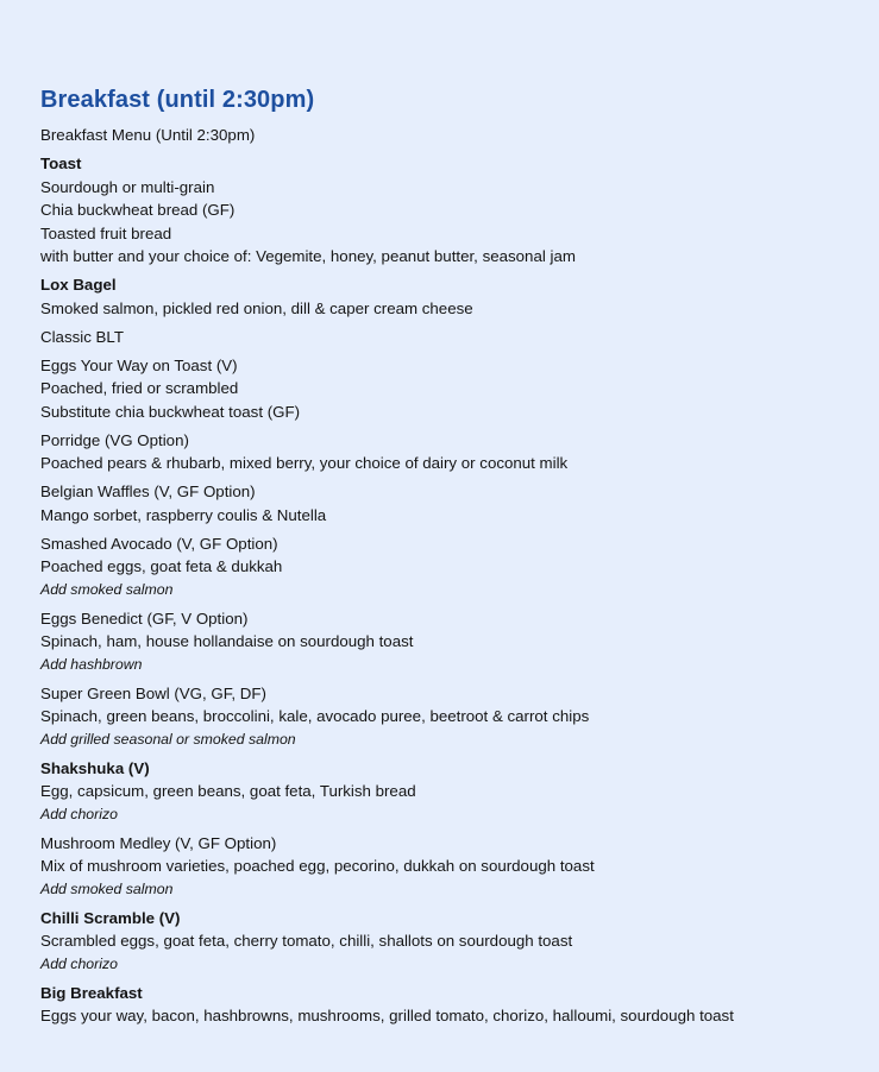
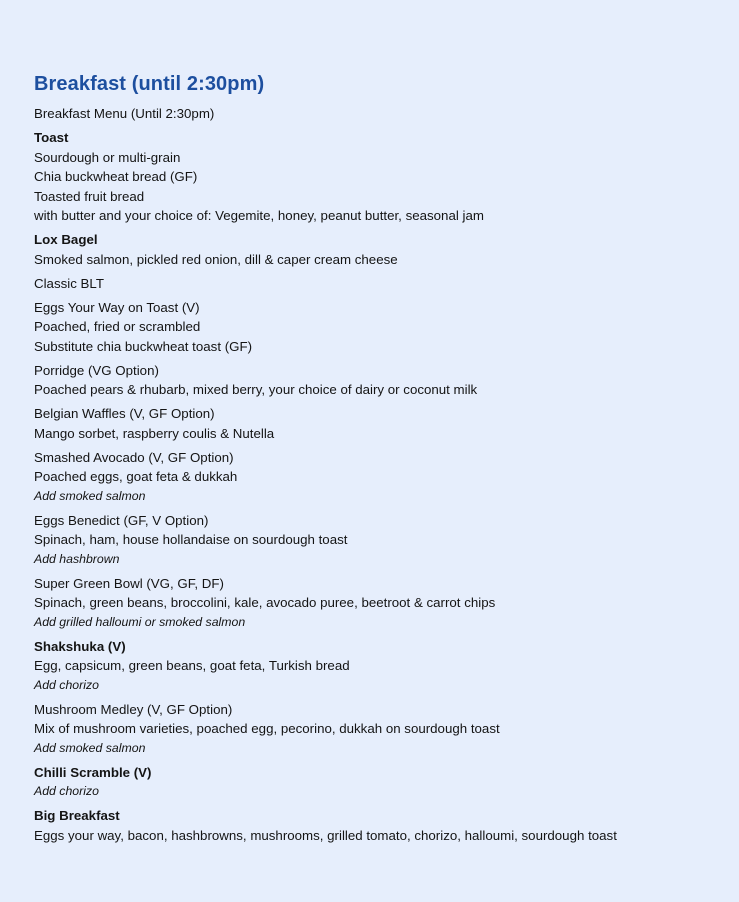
  Breakfast (until 2:30pm)
  Breakfast Menu (Until 2:30pm)
  Toast
  Sourdough or multi-grain
  Chia buckwheat bread (GF)
  Toasted fruit bread
  with butter and your choice of: Vegemite, honey, peanut butter, seasonal jam
  Lox Bagel
  Smoked salmon, pickled red onion, dill & caper cream cheese
  Classic BLT
  Eggs Your Way on Toast (V)
  Poached, fried or scrambled
  Substitute chia buckwheat toast (GF)
  Porridge (VG Option)
  Poached pears & rhubarb, mixed berry, your choice of dairy or coconut milk
  Belgian Waffles (V, GF Option)
  Mango sorbet, raspberry coulis & Nutella
  Smashed Avocado (V, GF Option)
  Poached eggs, goat feta & dukkah
  Add smoked salmon
  Eggs Benedict (GF, V Option)
  Spinach, ham, house hollandaise on sourdough toast
  Add hashbrown
  Super Green Bowl (VG, GF, DF)
  Spinach, green beans, broccolini, kale, avocado puree, beetroot & carrot chips
- Add grilled seasonal or smoked salmon
+ Add grilled halloumi or smoked salmon
  Shakshuka (V)
  Egg, capsicum, green beans, goat feta, Turkish bread
  Add chorizo
  Mushroom Medley (V, GF Option)
  Mix of mushroom varieties, poached egg, pecorino, dukkah on sourdough toast
  Add smoked salmon
  Chilli Scramble (V)
- Scrambled eggs, goat feta, cherry tomato, chilli, shallots on sourdough toast
  Add chorizo
  Big Breakfast
  Eggs your way, bacon, hashbrowns, mushrooms, grilled tomato, chorizo, halloumi, sourdough toast
